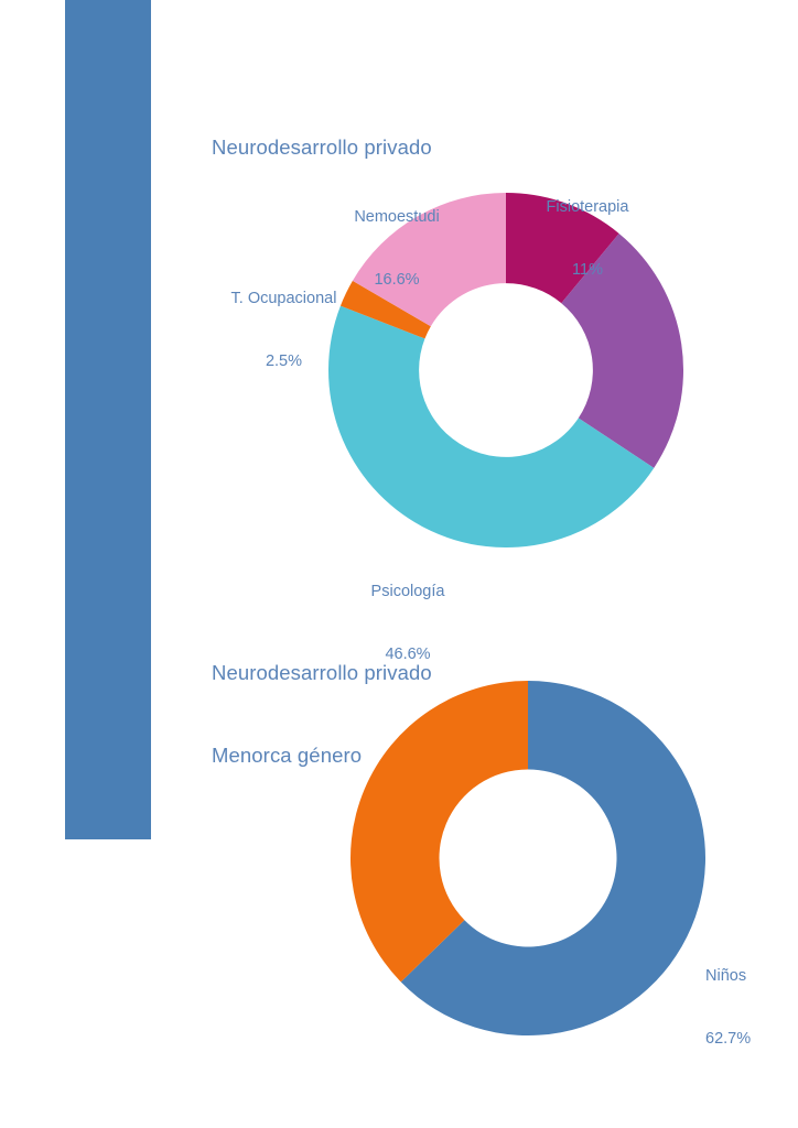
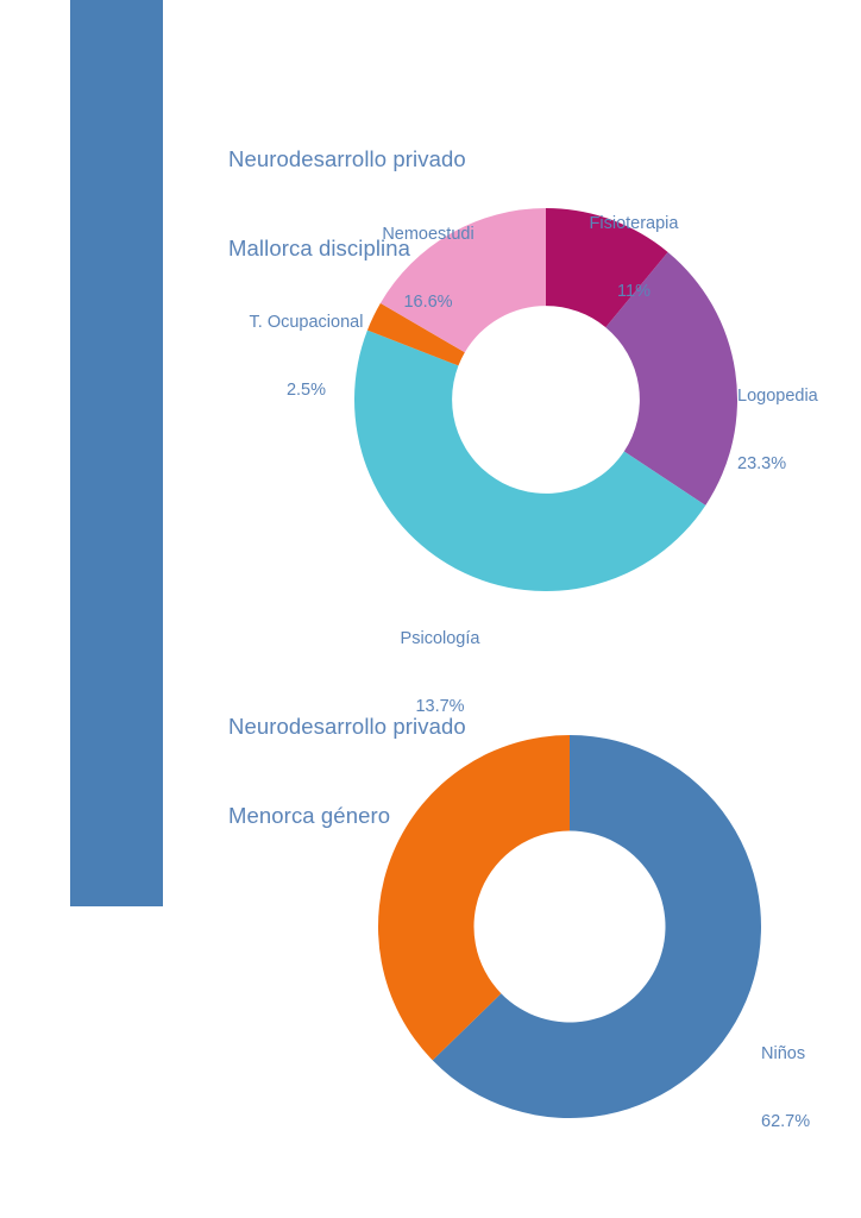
  Neurodesarrollo privado
+ Mallorca disciplina
  Fisioterapia
  11%
+ Logopedia
+ 23.3%
  Psicología
- 46.6%
+ 13.7%
  T. Ocupacional
  2.5%
  Nemoestudi
  16.6%
  Neurodesarrollo privado
  Menorca género
  Niños
  62.7%
